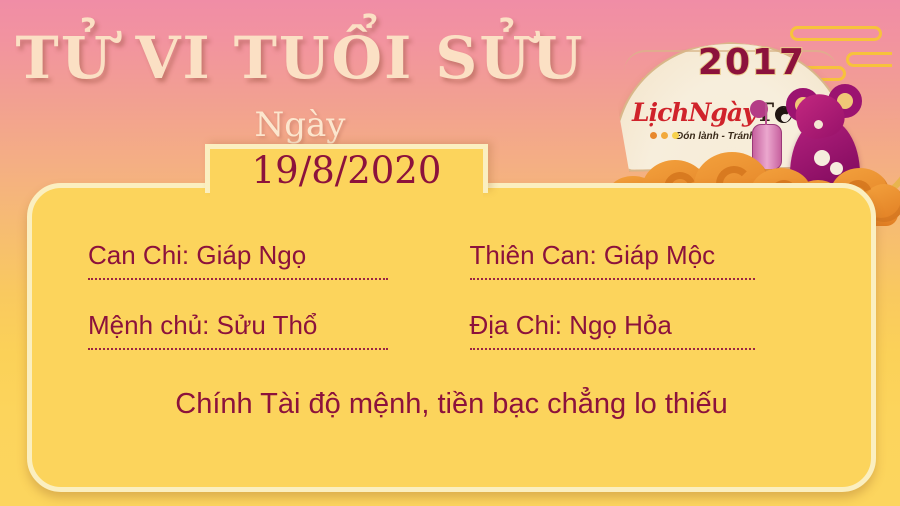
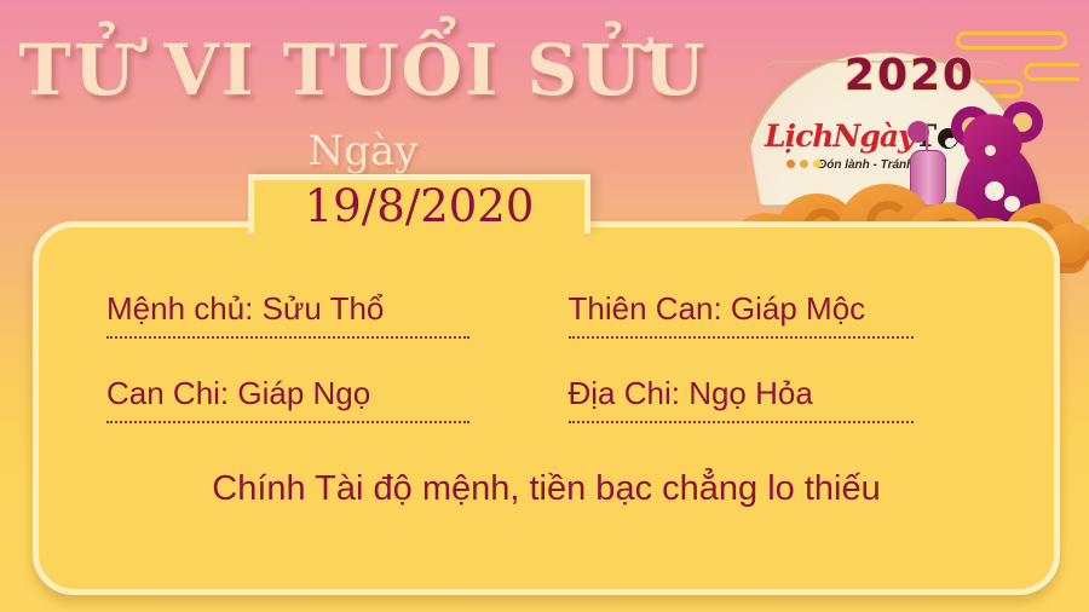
  TỬ VI TUỔI SỬU
  Ngày
- 2017
+ 2020
  Đón lành - Trán
  19/8/2020
- Can Chi: Giáp Ngọ
+ Mệnh chủ: Sửu Thổ
  Thiên Can: Giáp Mộc
- Mệnh chủ: Sửu Thổ
+ Can Chi: Giáp Ngọ
  Địa Chi: Ngọ Hỏa
  Chính Tài độ mệnh, tiền bạc chẳng lo thiếu
